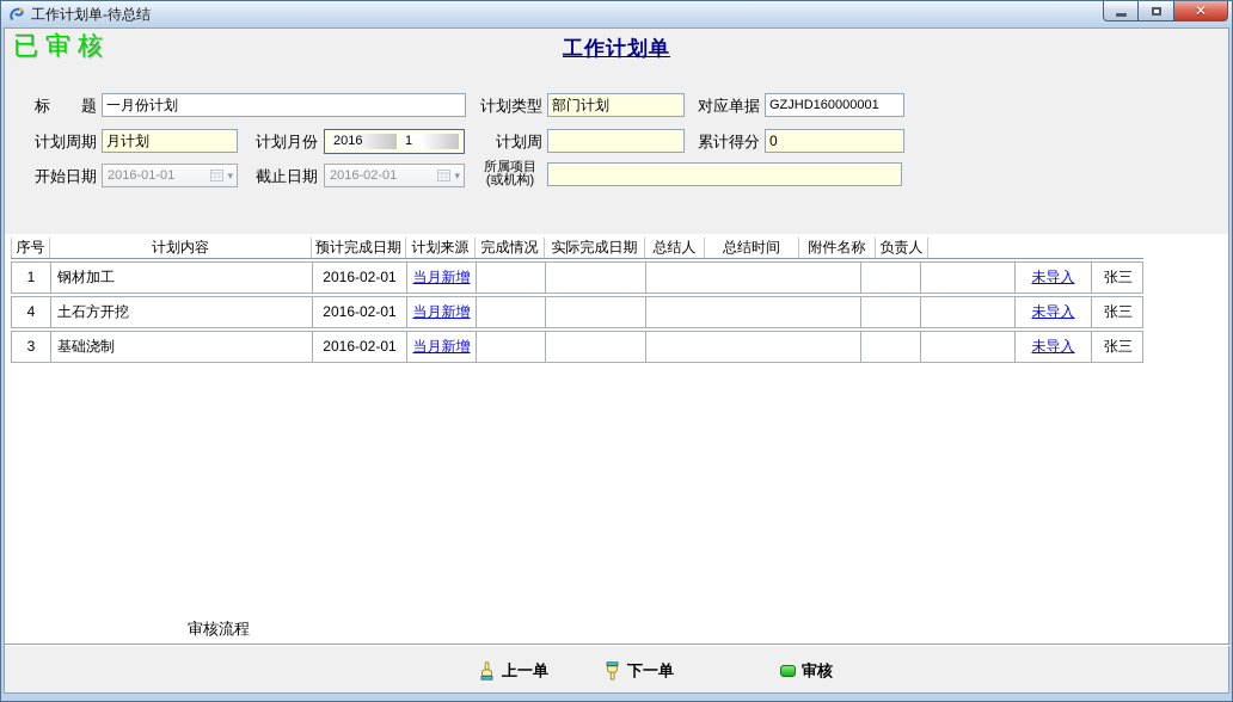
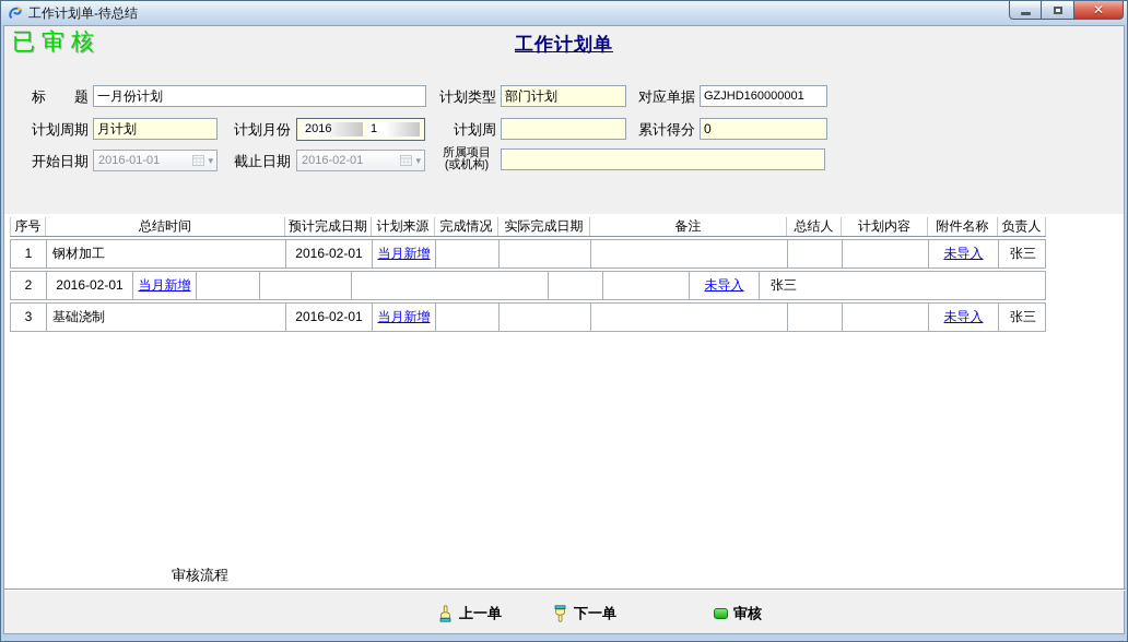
  工作计划单-待总结
  ✕
  已审核
  工作计划单
  标 题
  一月份计划
  计划类型
  部门计划
  对应单据
  GZJHD160000001
  计划周期
  月计划
  计划月份
  2016
  1
  计划周
  累计得分
  0
  开始日期
  2016-01-01
  ▾
  截止日期
  2016-02-01
  ▾
  所属项目
  (或机构)
  序号
- 计划内容
+ 总结时间
  预计完成日期
  计划来源
  完成情况
  实际完成日期
+ 备注
  总结人
- 总结时间
+ 计划内容
  附件名称
  负责人
  1
  钢材加工
  2016-02-01
  当月新增
  未导入
  张三
- 4
+ 2
- 土石方开挖
  2016-02-01
  当月新增
  未导入
  张三
  3
  基础浇制
  2016-02-01
  当月新增
  未导入
  张三
  审核流程
  上一单
  下一单
  审核
